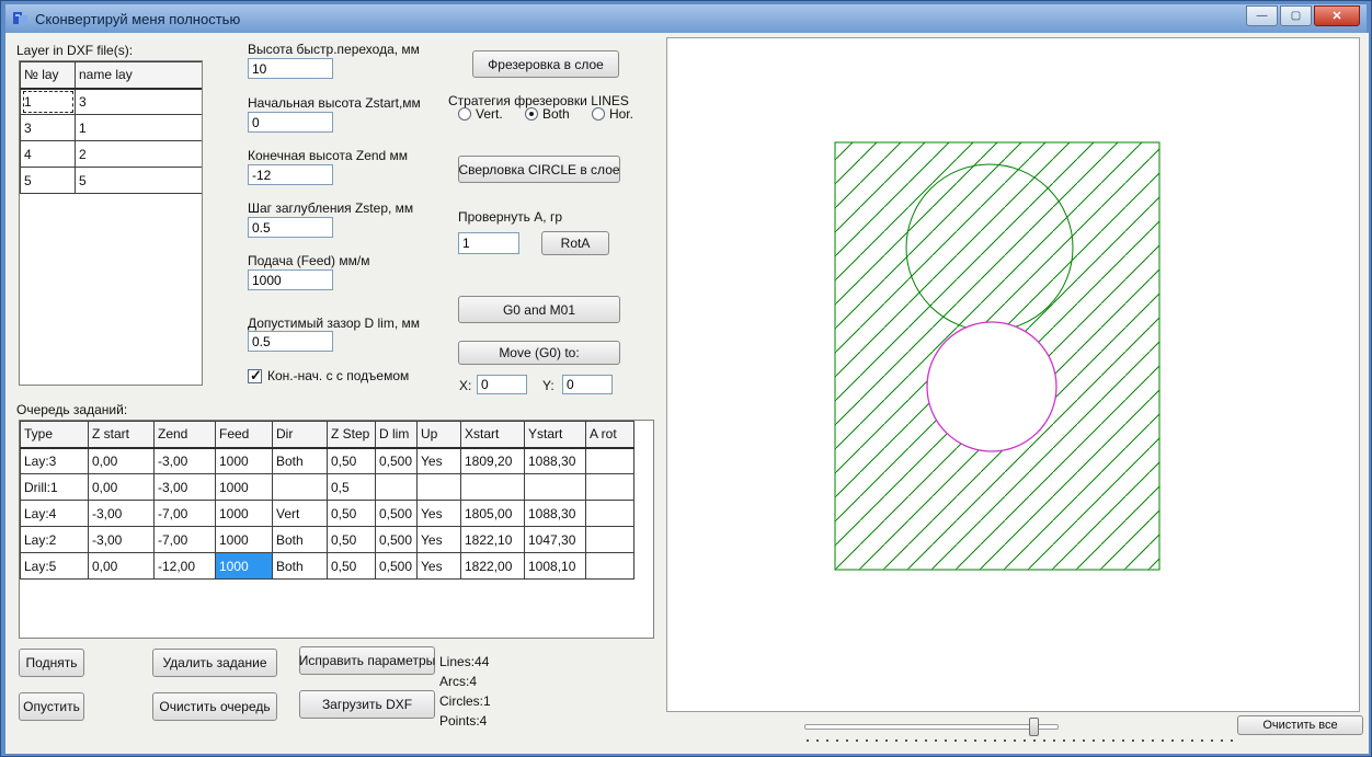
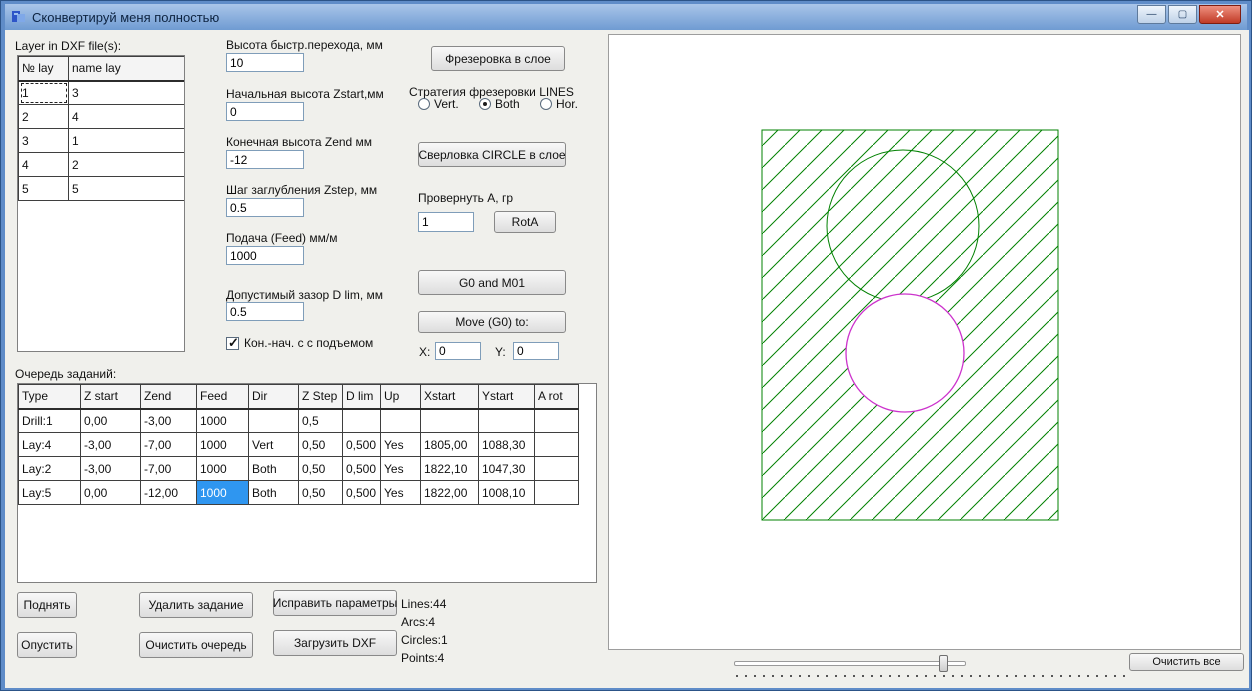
  Сконвертируй меня полностью
  —
  ▢
  ✕
  Layer in DXF file(s):
  № lay	name lay
  1	3
+ 2	4
  3	1
  4	2
  5	5
  Высота быстр.перехода, мм
  10
  Начальная высота Zstart,мм
  0
  Конечная высота Zend мм
  -12
  Шаг заглубления Zstep, мм
  0.5
  Подача (Feed) мм/м
  1000
  Допустимый зазор D lim, мм
  0.5
  Кон.-нач. с с подъемом
  Фрезеровка в слое
  Стратегия фрезеровки LINES
  Vert.
  Both
  Hor.
  Сверловка CIRCLE в слое
  Провернуть A, гр
  1
  RotA
  G0 and M01
  Move (G0) to:
  X:
  0
  Y:
  0
  Очередь заданий:
  Type	Z start	Zend	Feed	Dir	Z Step	D lim	Up	Xstart	Ystart	A rot
- Lay:3	0,00	-3,00	1000	Both	0,50	0,500	Yes	1809,20	1088,30
  Drill:1	0,00	-3,00	1000		0,5
  Lay:4	-3,00	-7,00	1000	Vert	0,50	0,500	Yes	1805,00	1088,30
  Lay:2	-3,00	-7,00	1000	Both	0,50	0,500	Yes	1822,10	1047,30
  Lay:5	0,00	-12,00	1000	Both	0,50	0,500	Yes	1822,00	1008,10
  Поднять
  Опустить
  Удалить задание
  Очистить очередь
  Исправить параметры
  Загрузить DXF
  Lines:44
  Arcs:4
  Circles:1
  Points:4
  Очистить все
